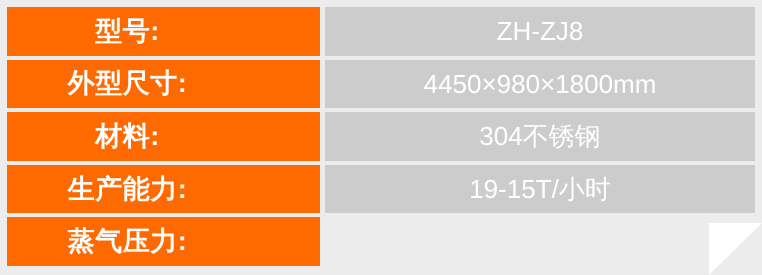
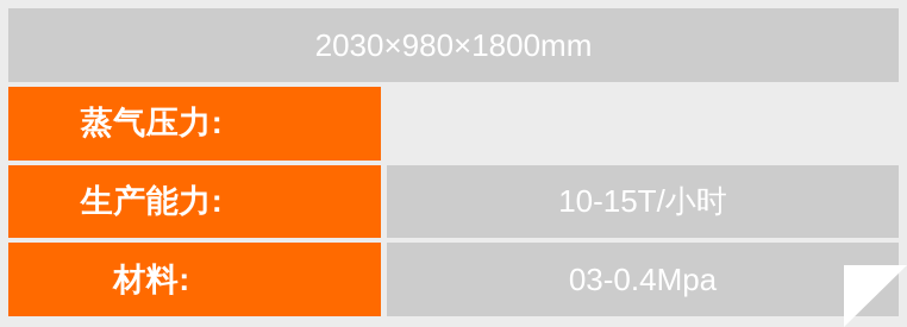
- 型号:
- ZH-ZJ8
- 外型尺寸:
- 4450×980×1800mm
+ 2030×980×1800mm
- 材料:
+ 蒸气压力:
- 304不锈钢
  生产能力:
- 19-15T/小时
+ 10-15T/小时
- 蒸气压力:
+ 材料:
+ 03-0.4Mpa
